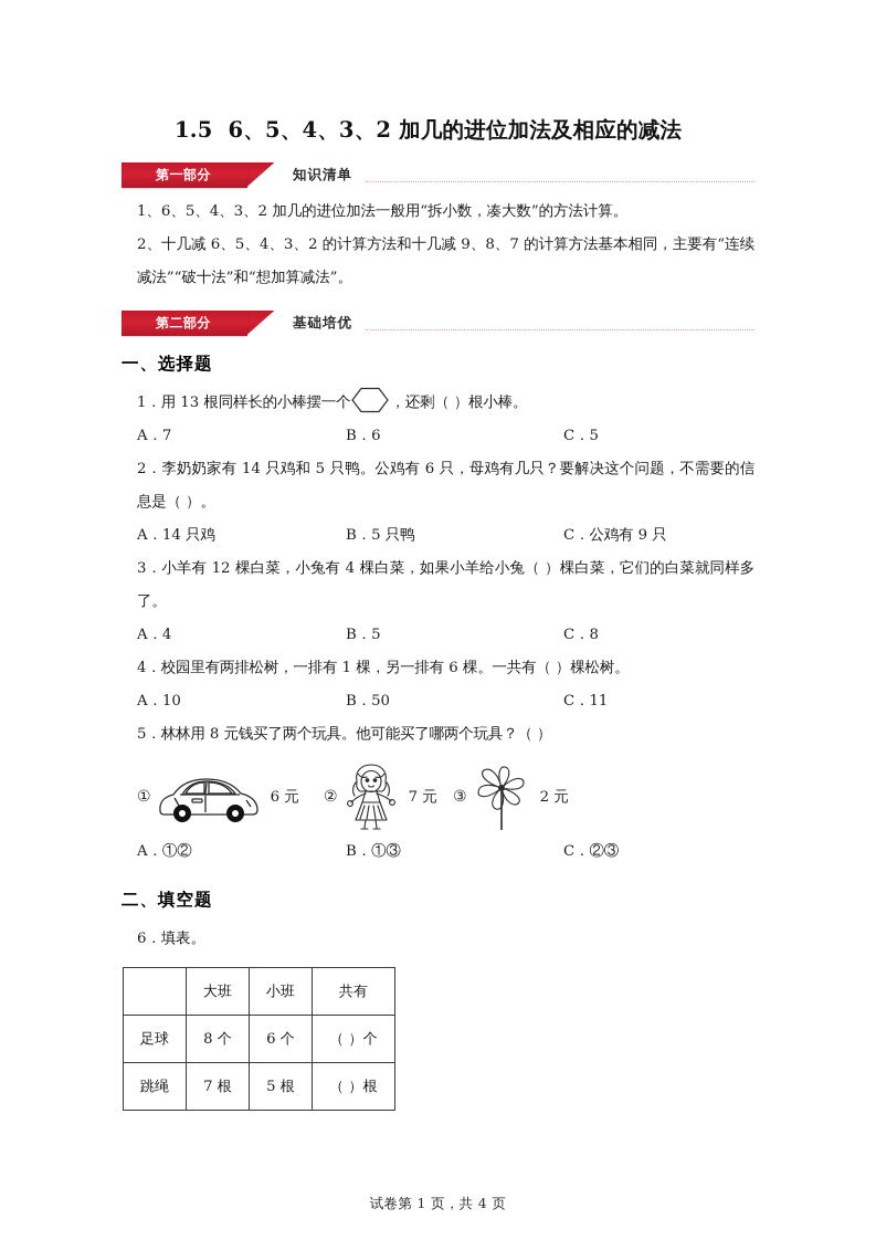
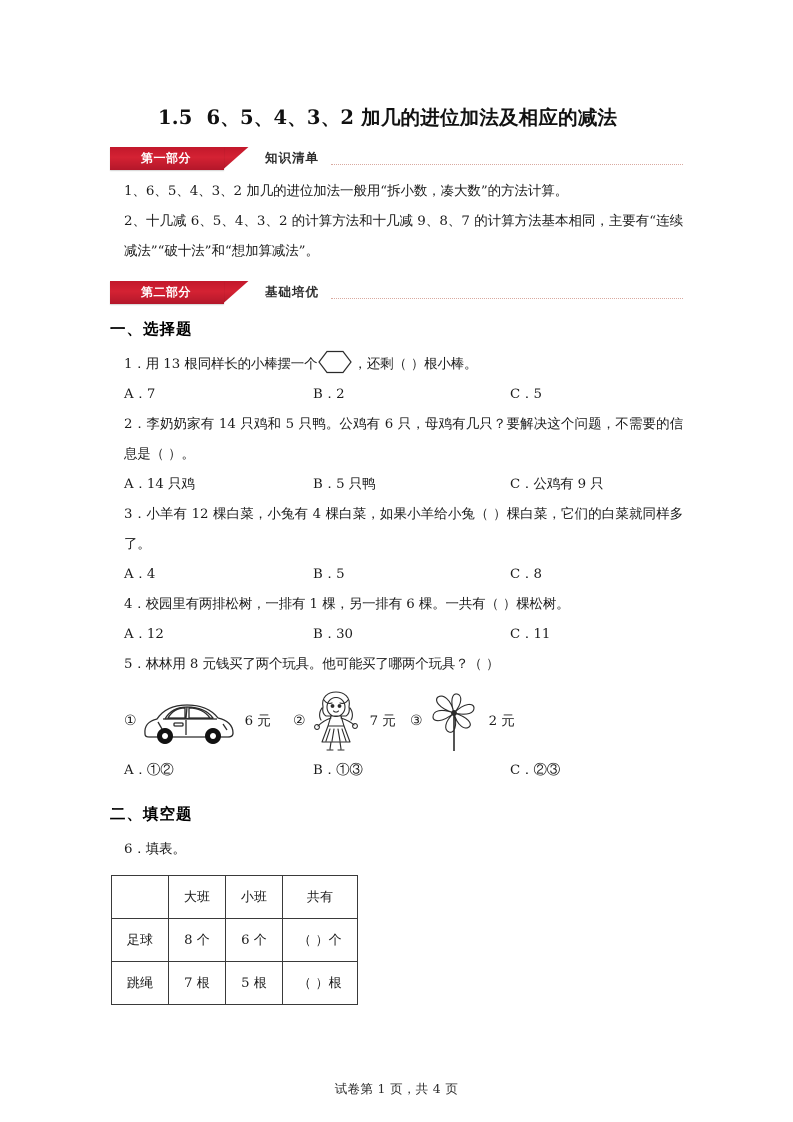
  1.5 6、5、4、3、2 加几的进位加法及相应的减法
  第一部分
  知识清单
  1、6、5、4、3、2 加几的进位加法一般用“拆小数，凑大数”的方法计算。
  2、十几减 6、5、4、3、2 的计算方法和十几减 9、8、7 的计算方法基本相同，主要有“连续减法”“破十法”和“想加算减法”。
  第二部分
  基础培优
  一、选择题
  1．用 13 根同样长的小棒摆一个 ，还剩（ ）根小棒。
  A．7
- B．6
+ B．2
  C．5
  2．李奶奶家有 14 只鸡和 5 只鸭。公鸡有 6 只，母鸡有几只？要解决这个问题，不需要的信息是（ ）。
  A．14 只鸡
  B．5 只鸭
  C．公鸡有 9 只
  3．小羊有 12 棵白菜，小兔有 4 棵白菜，如果小羊给小兔（ ）棵白菜，它们的白菜就同样多了。
  A．4
  B．5
  C．8
  4．校园里有两排松树，一排有 1 棵，另一排有 6 棵。一共有（ ）棵松树。
- A．10
+ A．12
- B．50
+ B．30
  C．11
  5．林林用 8 元钱买了两个玩具。他可能买了哪两个玩具？（ ）
  ①
  6 元
  ②
  7 元
  ③
  2 元
  A．①②
  B．①③
  C．②③
  二、填空题
  6．填表。
  	大班	小班	共有
  足球	8 个	6 个	（ ）个
  跳绳	7 根	5 根	（ ）根
  试卷第 1 页，共 4 页
